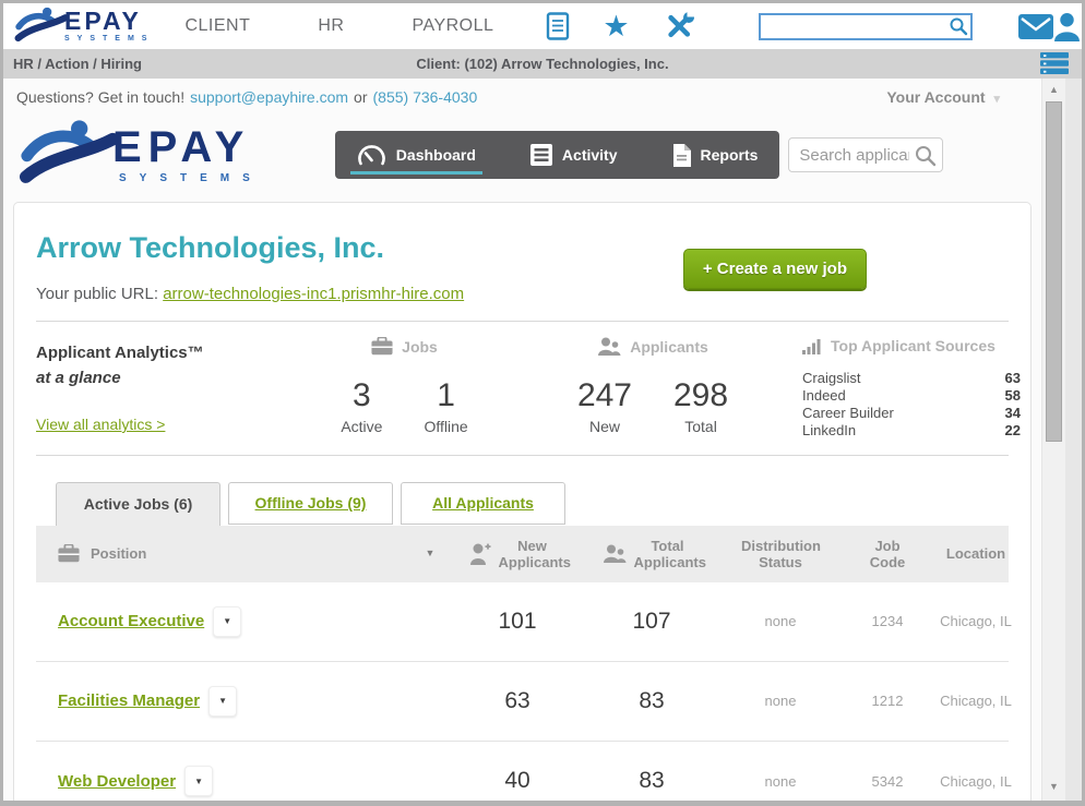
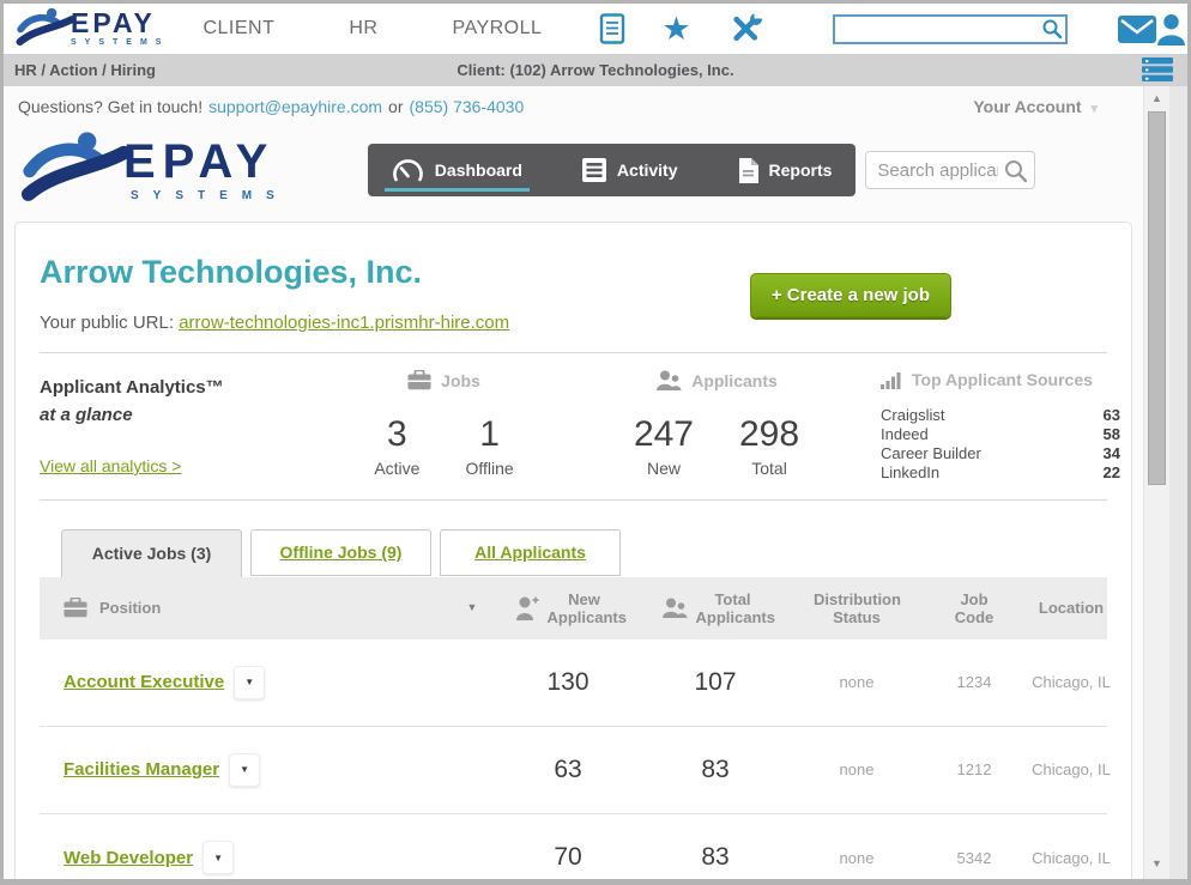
  EPAY
  CLIENT
  HR
  PAYROLL
  ★
  HR / Action / Hiring
  Client: (102) Arrow Technologies, Inc.
  Questions? Get in touch!
  support@epayhire.com
  or
  (855) 736-4030
  Your Account ▾
  EPAY
  SYSTEMS
  Dashboard
  Activity
  Reports
  Search applica
  Arrow Technologies, Inc.
  Your public URL: arrow-technologies-inc1.prismhr-hire.com
  + Create a new job
  Applicant Analytics™
  at a glance
  View all analytics >
  Jobs
  3
  Active
  1
  Offline
  Applicants
  247
  New
  298
  Total
  Top Applicant Sources
  Craigslist
  63
  Indeed
  58
  Career Builder
  34
  LinkedIn
  22
- Active Jobs (6)
+ Active Jobs (3)
  Offline Jobs (9)
  All Applicants
  Position
  ▼
  New Applicants
  Total Applicants
  Distribution Status
  Job Code
  Location
  Account Executive
  ▼
- 101
+ 130
  107
  none
  1234
  Chicago, IL
  Facilities Manager
  ▼
  63
  83
  none
  1212
  Chicago, IL
  Web Developer
  ▼
- 40
+ 70
  83
  none
  5342
  Chicago, IL
  ▲
  ▼
